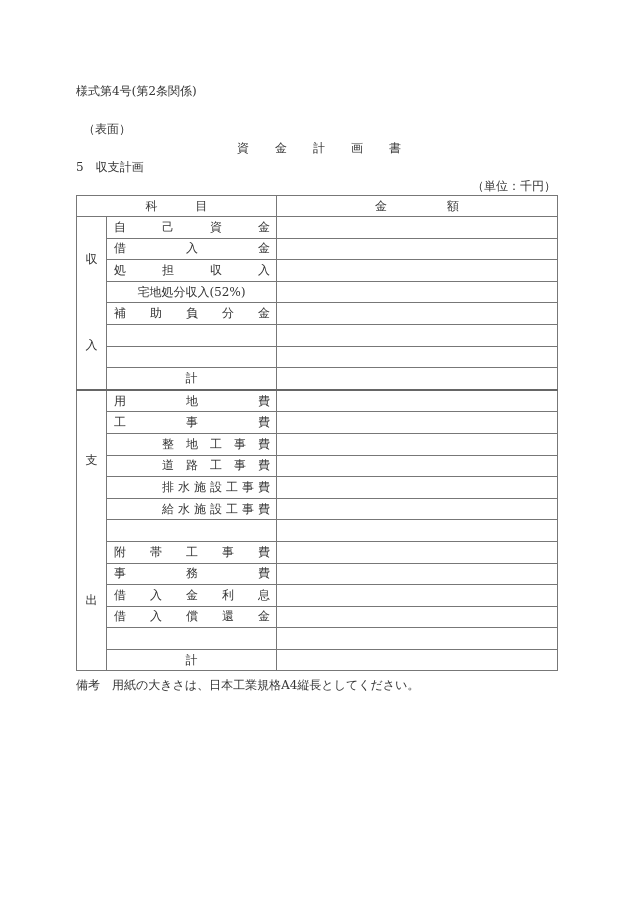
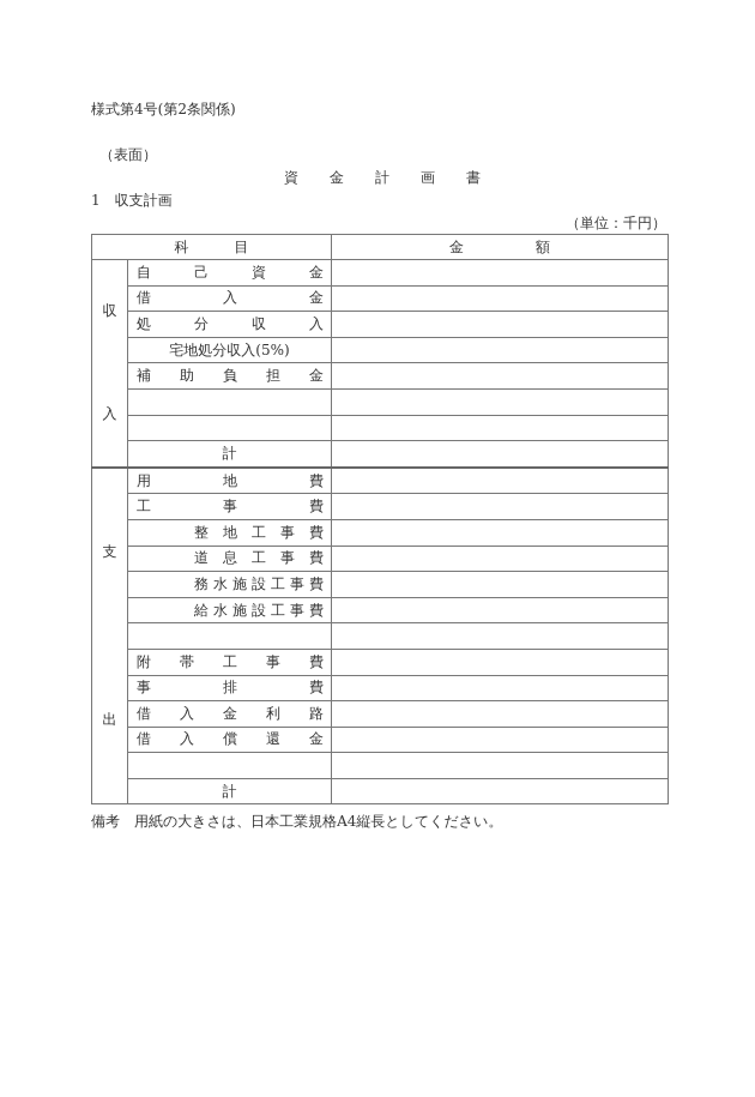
  様式第4号(第2条関係)
  （表面）
  資
  金
  計
  画
  書
- 5 収支計画
+ 1 収支計画
  （単位：千円）
  科 目	金 額
  収入	自 己 資 金
  借 入 金
- 処 担 収 入
+ 処 分 収 入
- 宅地処分収入(52%)
+ 宅地処分収入(5%)
- 補 助 負 分 金
+ 補 助 負 担 金
  計
  支出	用 地 費
  工 事 費
  整 地 工 事 費
- 道 路 工 事 費
+ 道 息 工 事 費
- 排 水 施 設 工 事 費
+ 務 水 施 設 工 事 費
  給 水 施 設 工 事 費
  附 帯 工 事 費
- 事 務 費
+ 事 排 費
- 借 入 金 利 息
+ 借 入 金 利 路
  借 入 償 還 金
  計
  備考 用紙の大きさは、日本工業規格A4縦長としてください。
